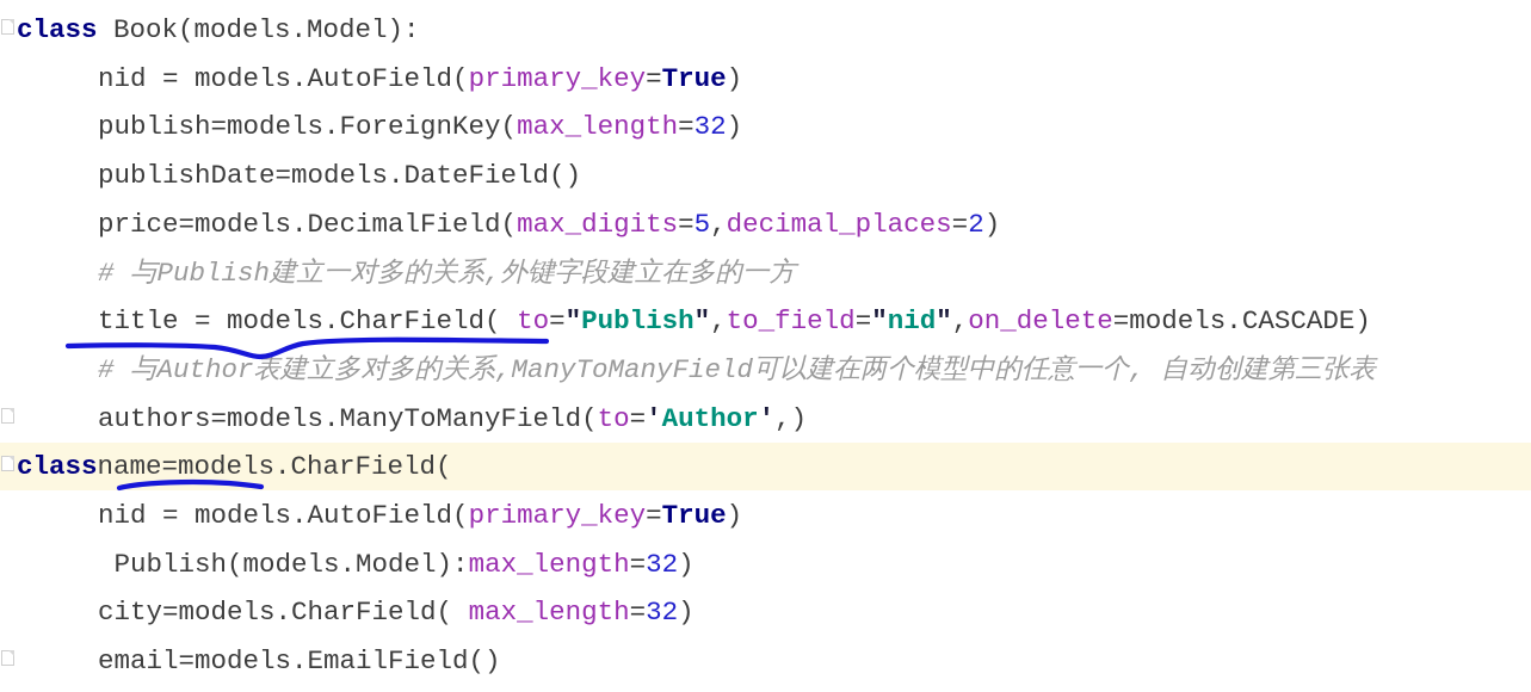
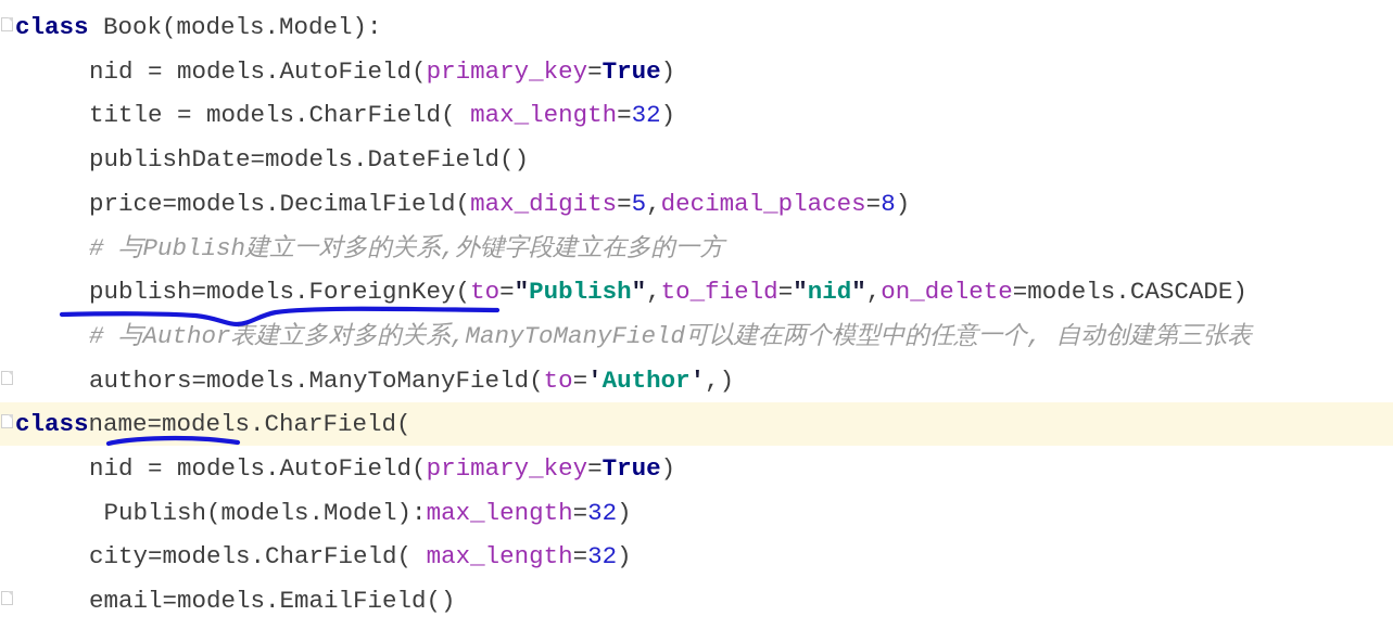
  class Book(models.Model):
  nid = models.AutoField(primary_key=True)
- publish=models.ForeignKey(max_length=32)
+ title = models.CharField( max_length=32)
  publishDate=models.DateField()
- price=models.DecimalField(max_digits=5,decimal_places=2)
+ price=models.DecimalField(max_digits=5,decimal_places=8)
  # 与Publish建立一对多的关系,外键字段建立在多的一方
- title = models.CharField( to="Publish",to_field="nid",on_delete=models.CASCADE)
+ publish=models.ForeignKey(to="Publish",to_field="nid",on_delete=models.CASCADE)
  # 与Author表建立多对多的关系,ManyToManyField可以建在两个模型中的任意一个, 自动创建第三张表
  authors=models.ManyToManyField(to='Author',)
  classname=models.CharField(
  nid = models.AutoField(primary_key=True)
  Publish(models.Model):max_length=32)
  city=models.CharField( max_length=32)
  email=models.EmailField()
